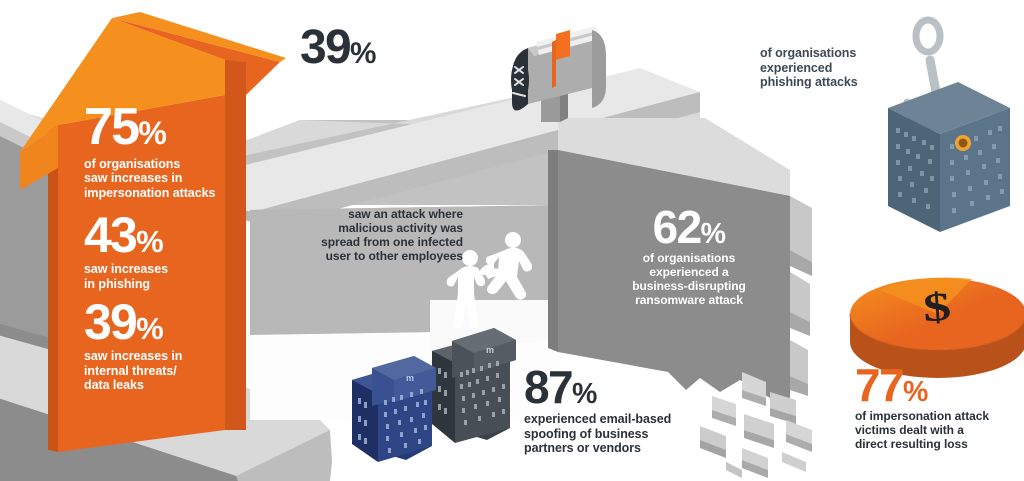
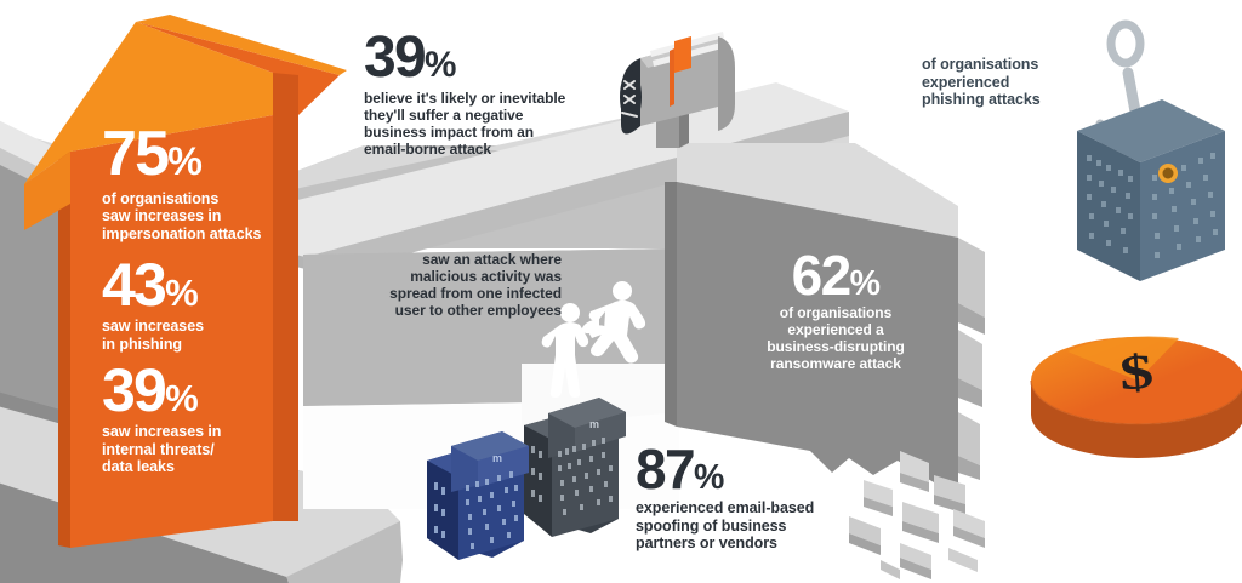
  m
  m
  75%
  of organisations
  saw increases in
  impersonation attacks
  43%
  saw increases
  in phishing
  39%
  saw increases in
  internal threats/
  data leaks
  39%
+ believe it's likely or inevitable
+ they'll suffer a negative
+ business impact from an
+ email-borne attack
  saw an attack where
  malicious activity was
  spread from one infected
  user to other employees
  62%
  of organisations
  experienced a
  business-disrupting
  ransomware attack
  of organisations
  experienced
  phishing attacks
  87%
  experienced email-based
  spoofing of business
  partners or vendors
- 77%
- of impersonation attack
- victims dealt with a
- direct resulting loss
